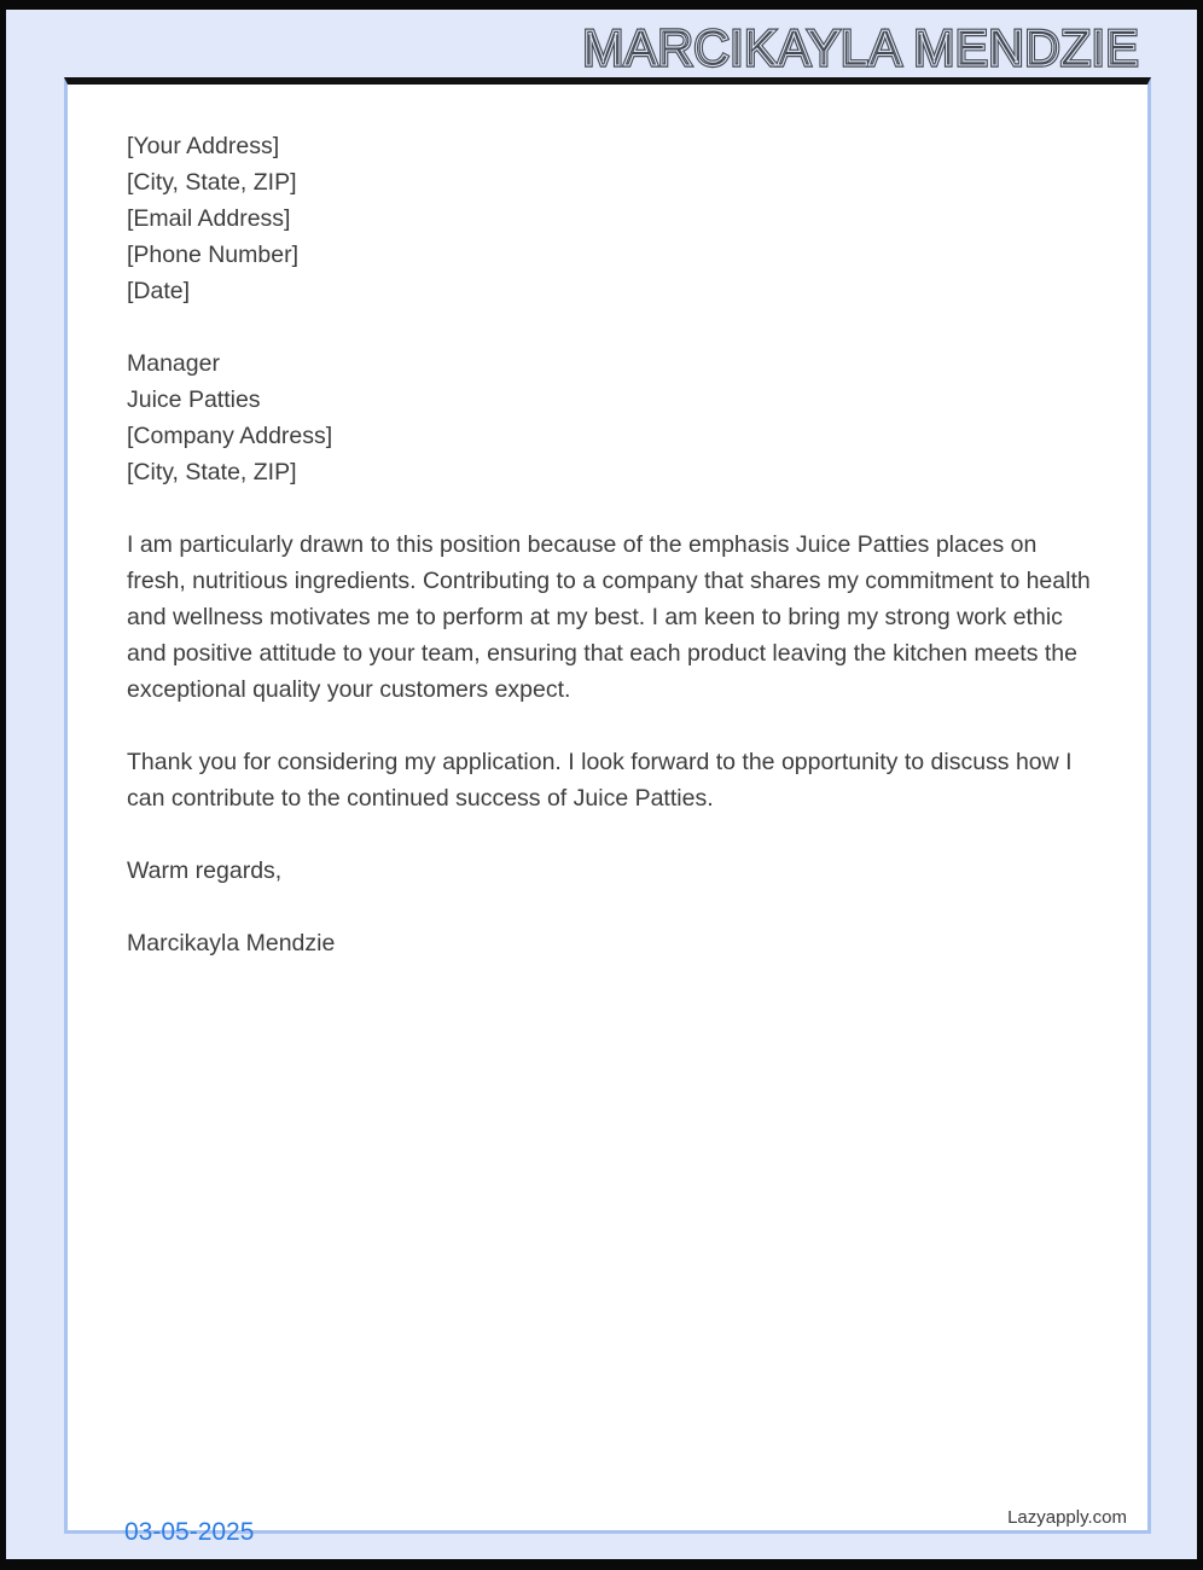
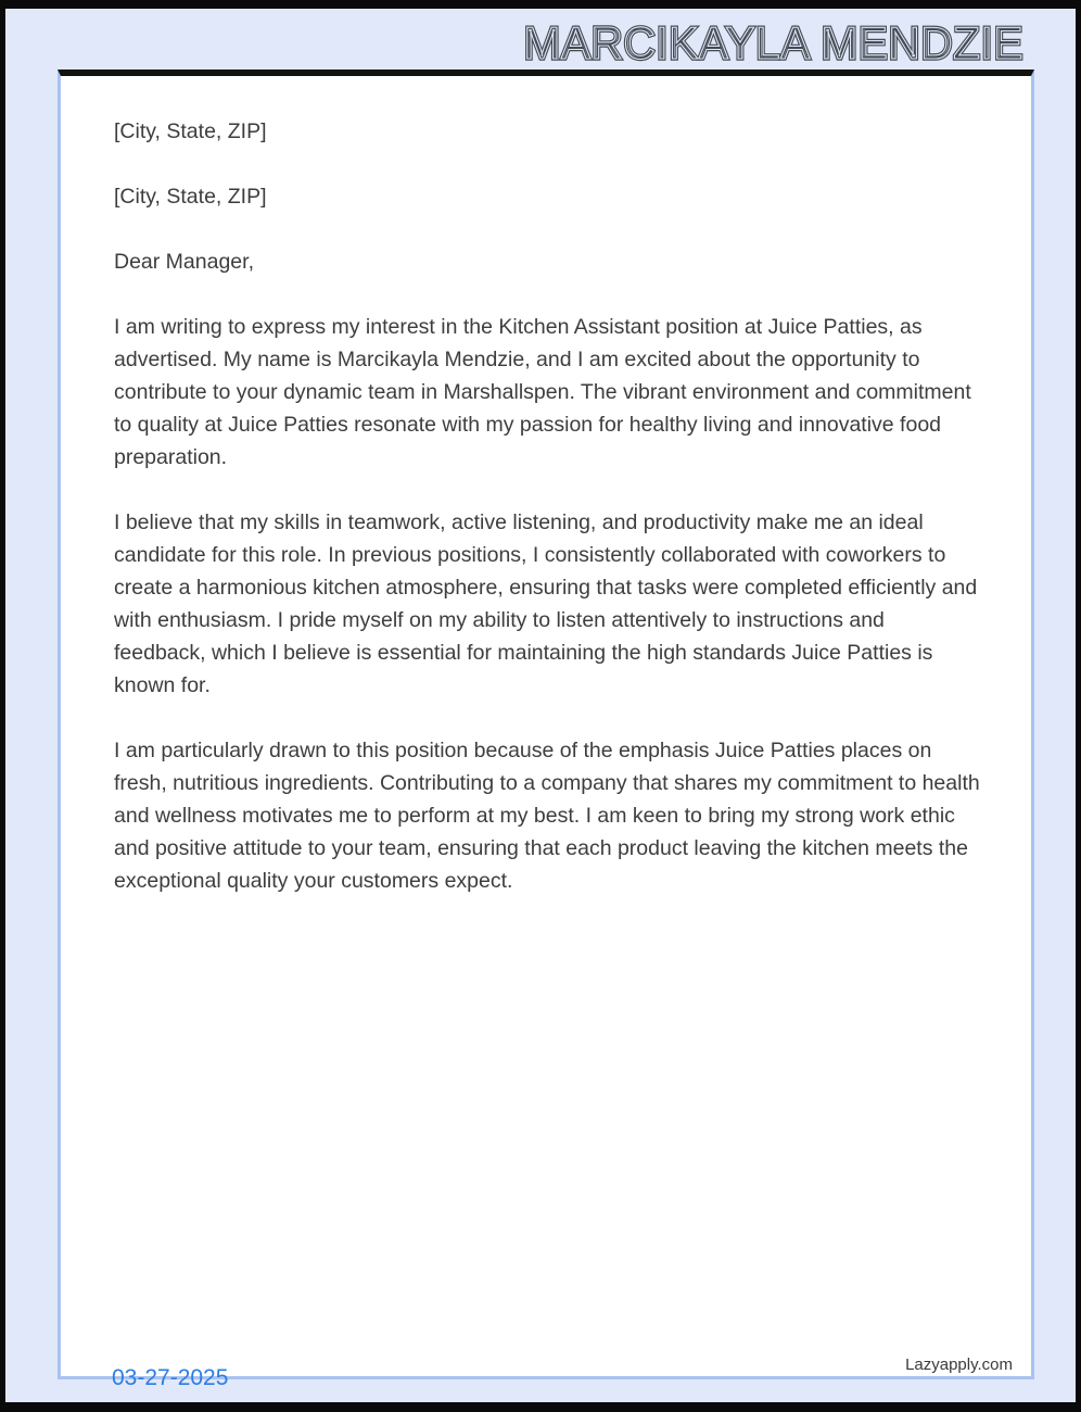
  MARCIKAYLA MENDZIE
- [Your Address]
  [City, State, ZIP]
- [Email Address]
- [Phone Number]
- [Date]
- Manager
- Juice Patties
- [Company Address]
  [City, State, ZIP]
+ Dear Manager,
+ I am writing to express my interest in the Kitchen Assistant position at Juice Patties, as advertised. My name is Marcikayla Mendzie, and I am excited about the opportunity to contribute to your dynamic team in Marshallspen. The vibrant environment and commitment to quality at Juice Patties resonate with my passion for healthy living and innovative food preparation.
+ I believe that my skills in teamwork, active listening, and productivity make me an ideal candidate for this role. In previous positions, I consistently collaborated with coworkers to create a harmonious kitchen atmosphere, ensuring that tasks were completed efficiently and with enthusiasm. I pride myself on my ability to listen attentively to instructions and feedback, which I believe is essential for maintaining the high standards Juice Patties is known for.
  I am particularly drawn to this position because of the emphasis Juice Patties places on fresh, nutritious ingredients. Contributing to a company that shares my commitment to health and wellness motivates me to perform at my best. I am keen to bring my strong work ethic and positive attitude to your team, ensuring that each product leaving the kitchen meets the exceptional quality your customers expect.
- Thank you for considering my application. I look forward to the opportunity to discuss how I can contribute to the continued success of Juice Patties.
- Warm regards,
- Marcikayla Mendzie
  Lazyapply.com
- 03-05-2025
+ 03-27-2025
